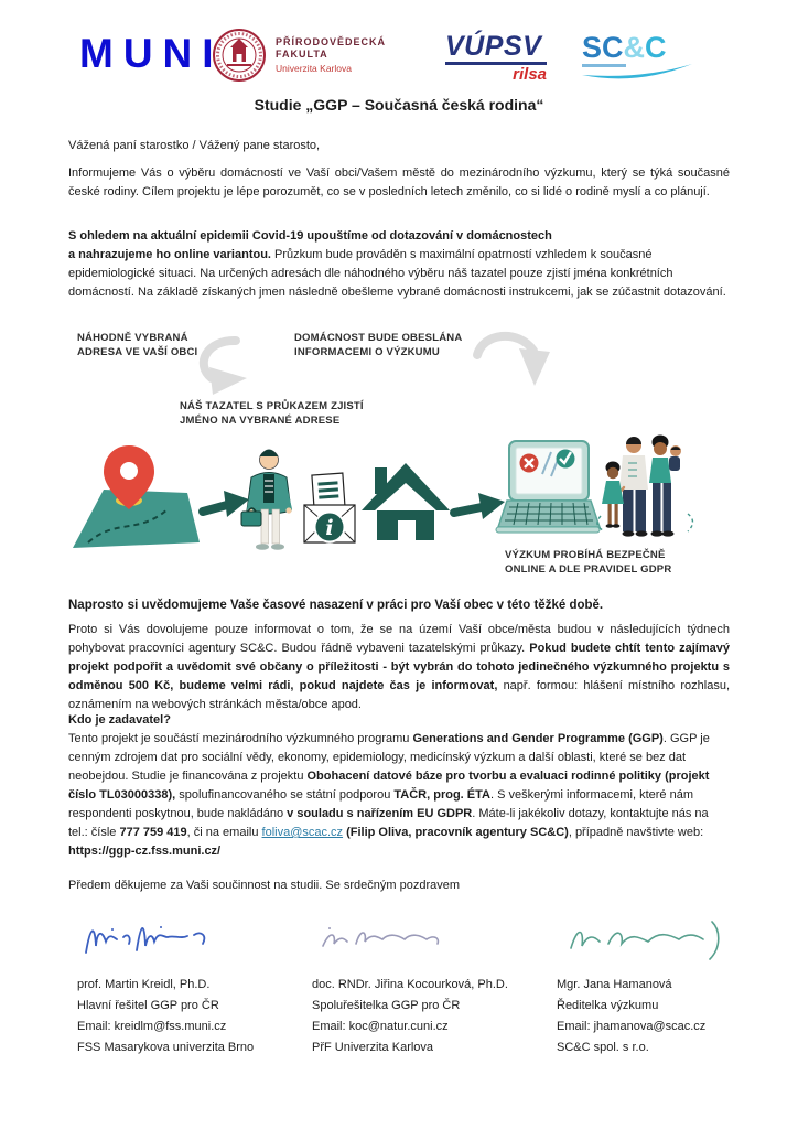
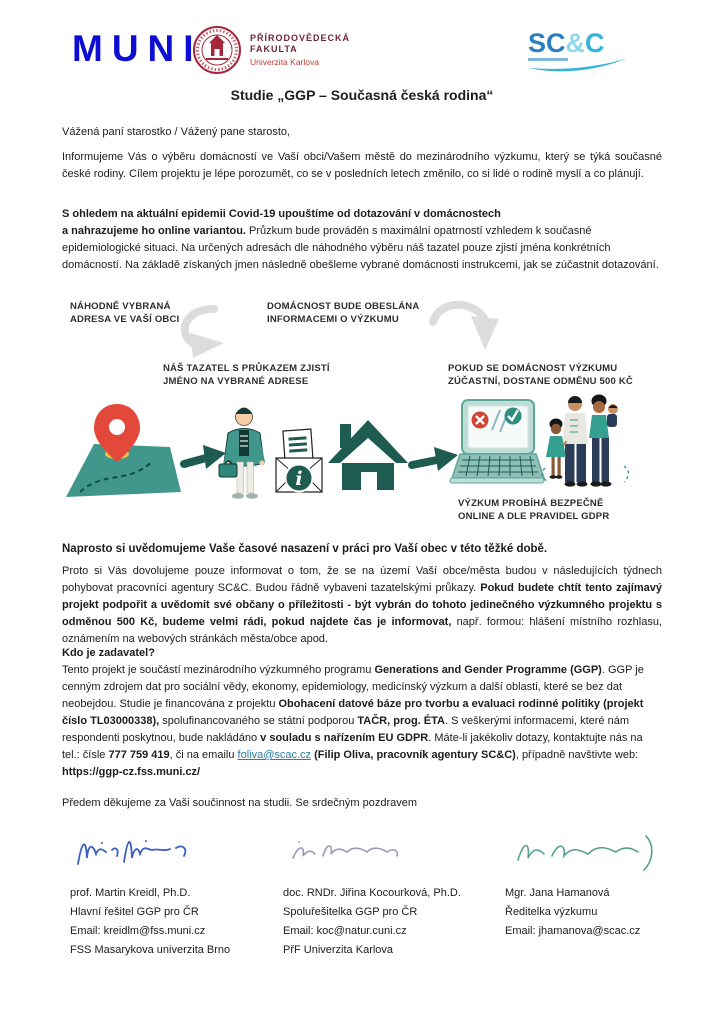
  MUNI
  PŘÍRODOVĚDECKÁ
  FAKULTA
  Univerzita Karlova
- VÚPSV
- rilsa
  SC&C
  Studie „GGP – Současná česká rodina“
  Vážená paní starostko / Vážený pane starosto,
  Informujeme Vás o výběru domácností ve Vaší obci/Vašem městě do mezinárodního výzkumu, který se týká současné české rodiny. Cílem projektu je lépe porozumět, co se v posledních letech změnilo, co si lidé o rodině myslí a co plánují.
  S ohledem na aktuální epidemii Covid-19 upouštíme od dotazování v domácnostech
  a nahrazujeme ho online variantou. Průzkum bude prováděn s maximální opatrností vzhledem k současné epidemiologické situaci. Na určených adresách dle náhodného výběru náš tazatel pouze zjistí jména konkrétních domácností. Na základě získaných jmen následně obešleme vybrané domácnosti instrukcemi, jak se zúčastnit dotazování.
  NÁHODNĚ VYBRANÁ
  ADRESA VE VAŠÍ OBCI
  DOMÁCNOST BUDE OBESLÁNA
  INFORMACEMI O VÝZKUMU
  NÁŠ TAZATEL S PRŮKAZEM ZJISTÍ
  JMÉNO NA VYBRANÉ ADRESE
+ POKUD SE DOMÁCNOST VÝZKUMU
+ ZÚČASTNÍ, DOSTANE ODMĚNU 500 KČ
  VÝZKUM PROBÍHÁ BEZPEČNĚ
  ONLINE A DLE PRAVIDEL GDPR
  i
  Naprosto si uvědomujeme Vaše časové nasazení v práci pro Vaší obec v této těžké době.
  Proto si Vás dovolujeme pouze informovat o tom, že se na území Vaší obce/města budou v následujících týdnech pohybovat pracovníci agentury SC&C. Budou řádně vybaveni tazatelskými průkazy. Pokud budete chtít tento zajímavý projekt podpořit a uvědomit své občany o příležitosti - být vybrán do tohoto jedinečného výzkumného projektu s odměnou 500 Kč, budeme velmi rádi, pokud najdete čas je informovat, např. formou: hlášení místního rozhlasu, oznámením na webových stránkách města/obce apod.
  Kdo je zadavatel?
  Tento projekt je součástí mezinárodního výzkumného programu Generations and Gender Programme (GGP). GGP je cenným zdrojem dat pro sociální vědy, ekonomy, epidemiology, medicínský výzkum a další oblasti, které se bez dat neobejdou. Studie je financována z projektu Obohacení datové báze pro tvorbu a evaluaci rodinné politiky (projekt číslo TL03000338), spolufinancovaného se státní podporou TAČR, prog. ÉTA. S veškerými informacemi, které nám respondenti poskytnou, bude nakládáno v souladu s nařízením EU GDPR. Máte-li jakékoliv dotazy, kontaktujte nás na tel.: čísle 777 759 419, či na emailu foliva@scac.cz (Filip Oliva, pracovník agentury SC&C), případně navštivte web: https://ggp-cz.fss.muni.cz/
  Předem děkujeme za Vaši součinnost na studii. Se srdečným pozdravem
  prof. Martin Kreidl, Ph.D.
  Hlavní řešitel GGP pro ČR
  Email: kreidlm@fss.muni.cz
  FSS Masarykova univerzita Brno
  doc. RNDr. Jiřina Kocourková, Ph.D.
  Spoluřešitelka GGP pro ČR
  Email: koc@natur.cuni.cz
  PřF Univerzita Karlova
  Mgr. Jana Hamanová
  Ředitelka výzkumu
  Email: jhamanova@scac.cz
- SC&C spol. s r.o.
